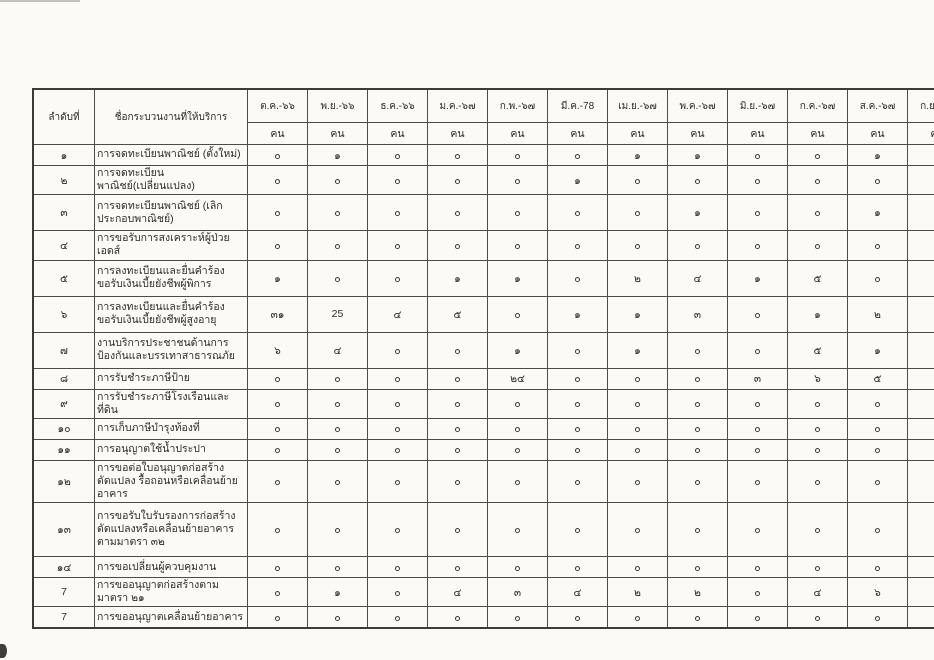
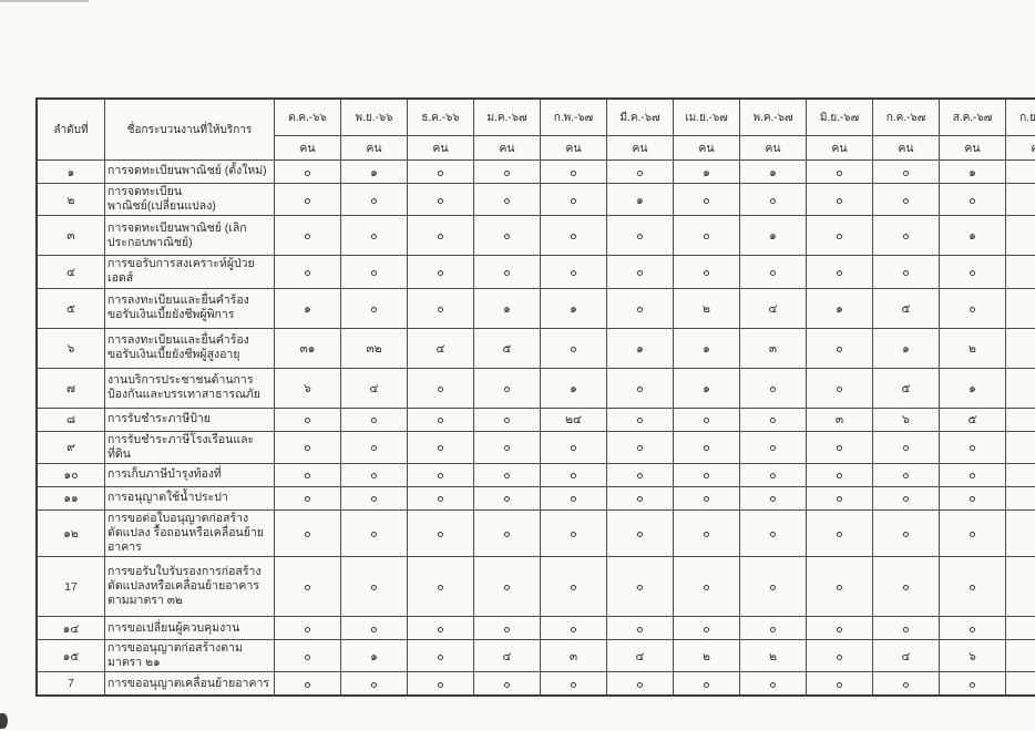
- ลำดับที่	ชื่อกระบวนงานที่ให้บริการ	ต.ค.-๖๖	พ.ย.-๖๖	ธ.ค.-๖๖	ม.ค.-๖๗	ก.พ.-๖๗	มี.ค.-78	เม.ย.-๖๗	พ.ค.-๖๗	มิ.ย.-๖๗	ก.ค.-๖๗	ส.ค.-๖๗	ก.ย
+ ลำดับที่	ชื่อกระบวนงานที่ให้บริการ	ต.ค.-๖๖	พ.ย.-๖๖	ธ.ค.-๖๖	ม.ค.-๖๗	ก.พ.-๖๗	มี.ค.-๖๗	เม.ย.-๖๗	พ.ค.-๖๗	มิ.ย.-๖๗	ก.ค.-๖๗	ส.ค.-๖๗	ก.ย
  คน	คน	คน	คน	คน	คน	คน	คน	คน	คน	คน
  ๑	การจดทะเบียนพาณิชย์ (ตั้งใหม่)	๐	๑	๐	๐	๐	๐	๑	๑	๐	๐	๑
  ๒	การจดทะเบียนพาณิชย์(เปลี่ยนแปลง)	๐	๐	๐	๐	๐	๑	๐	๐	๐	๐	๐
  ๓	การจดทะเบียนพาณิชย์ (เลิกประกอบพาณิชย์)	๐	๐	๐	๐	๐	๐	๐	๑	๐	๐	๑
  ๔	การขอรับการสงเคราะห์ผู้ป่วยเอดส์	๐	๐	๐	๐	๐	๐	๐	๐	๐	๐	๐
  ๕	การลงทะเบียนและยื่นคำร้องขอรับเงินเบี้ยยังชีพผู้พิการ	๑	๐	๐	๑	๑	๐	๒	๔	๑	๕	๐
- ๖	การลงทะเบียนและยื่นคำร้องขอรับเงินเบี้ยยังชีพผู้สูงอายุ	๓๑	25	๔	๕	๐	๑	๑	๓	๐	๑	๒
+ ๖	การลงทะเบียนและยื่นคำร้องขอรับเงินเบี้ยยังชีพผู้สูงอายุ	๓๑	๓๒	๔	๕	๐	๑	๑	๓	๐	๑	๒
  ๗	งานบริการประชาชนด้านการป้องกันและบรรเทาสาธารณภัย	๖	๔	๐	๐	๑	๐	๑	๐	๐	๕	๑
  ๘	การรับชำระภาษีป้าย	๐	๐	๐	๐	๒๔	๐	๐	๐	๓	๖	๕
  ๙	การรับชำระภาษีโรงเรือนและที่ดิน	๐	๐	๐	๐	๐	๐	๐	๐	๐	๐	๐
  ๑๐	การเก็บภาษีบำรุงท้องที่	๐	๐	๐	๐	๐	๐	๐	๐	๐	๐	๐
  ๑๑	การอนุญาตใช้น้ำประปา	๐	๐	๐	๐	๐	๐	๐	๐	๐	๐	๐
  ๑๒	การขอต่อใบอนุญาตก่อสร้าง ดัดแปลง รื้อถอนหรือเคลื่อนย้ายอาคาร	๐	๐	๐	๐	๐	๐	๐	๐	๐	๐	๐
- ๑๓	การขอรับใบรับรองการก่อสร้าง ดัดแปลงหรือเคลื่อนย้ายอาคาร ตามมาตรา ๓๒	๐	๐	๐	๐	๐	๐	๐	๐	๐	๐	๐
+ 17	การขอรับใบรับรองการก่อสร้าง ดัดแปลงหรือเคลื่อนย้ายอาคาร ตามมาตรา ๓๒	๐	๐	๐	๐	๐	๐	๐	๐	๐	๐	๐
  ๑๔	การขอเปลี่ยนผู้ควบคุมงาน	๐	๐	๐	๐	๐	๐	๐	๐	๐	๐	๐
- 7	การขออนุญาตก่อสร้างตามมาตรา ๒๑	๐	๑	๐	๔	๓	๔	๒	๒	๐	๔	๖
+ ๑๕	การขออนุญาตก่อสร้างตามมาตรา ๒๑	๐	๑	๐	๔	๓	๔	๒	๒	๐	๔	๖
  7	การขออนุญาตเคลื่อนย้ายอาคาร	๐	๐	๐	๐	๐	๐	๐	๐	๐	๐	๐
